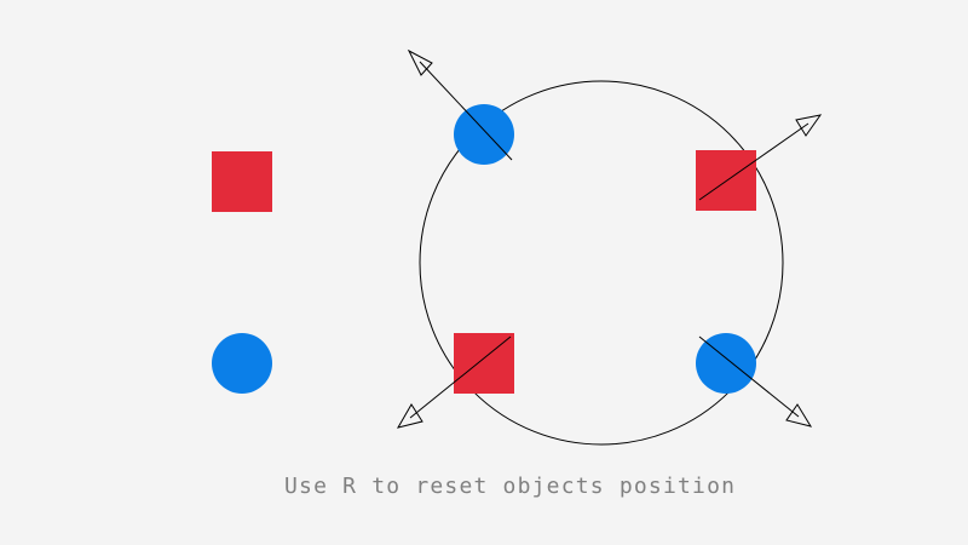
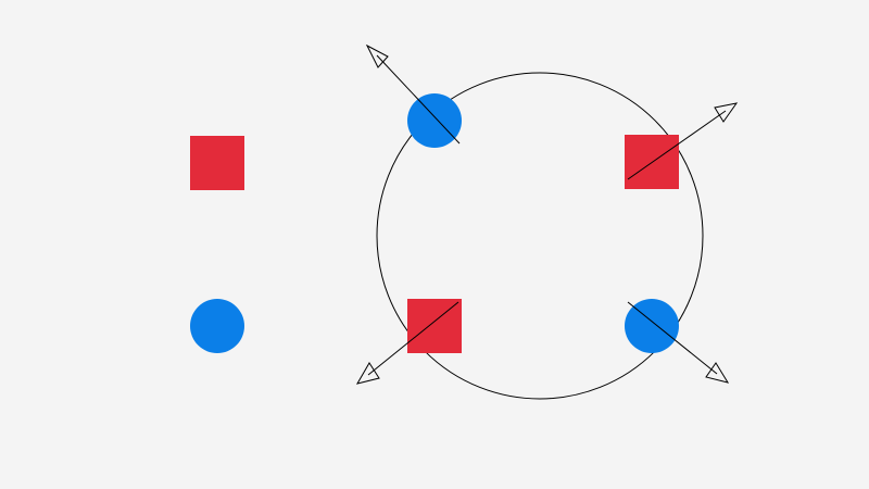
- Use R to reset objects position
